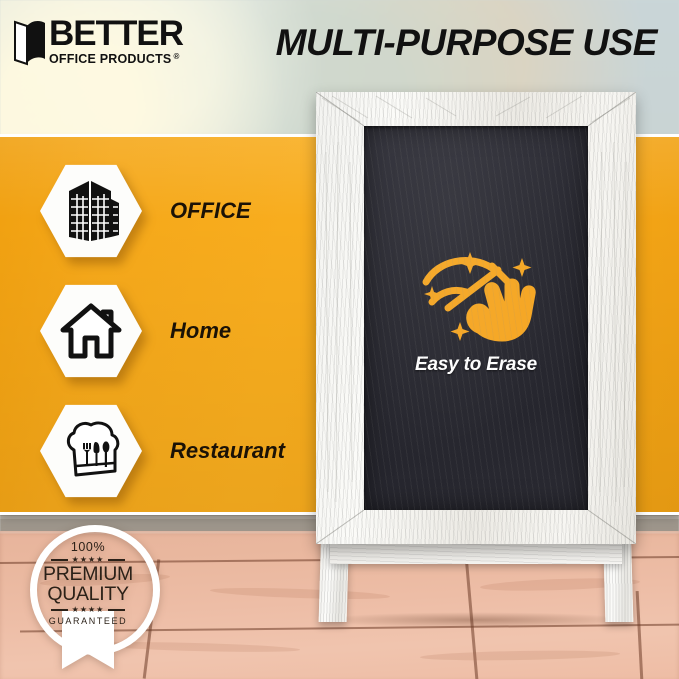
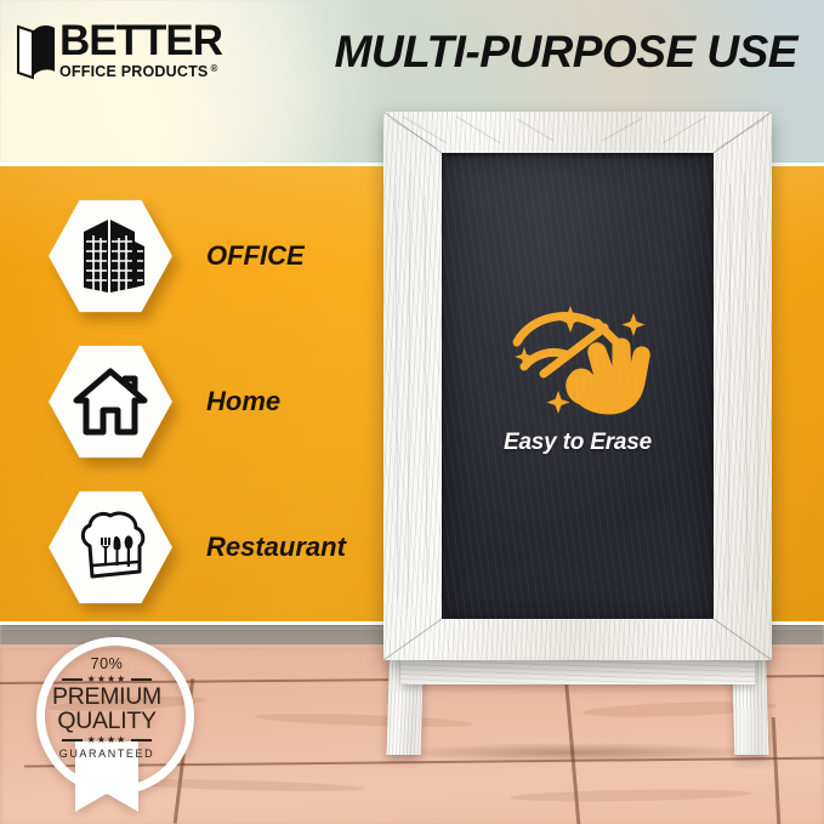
  BETTER
  OFFICE PRODUCTS
  ®
  MULTI-PURPOSE USE
  OFFICE
  Home
  Restaurant
- 100%
+ 70%
  ★★★★
  PREMIUM
  QUALITY
  ★★★★
  GUARANTEED
